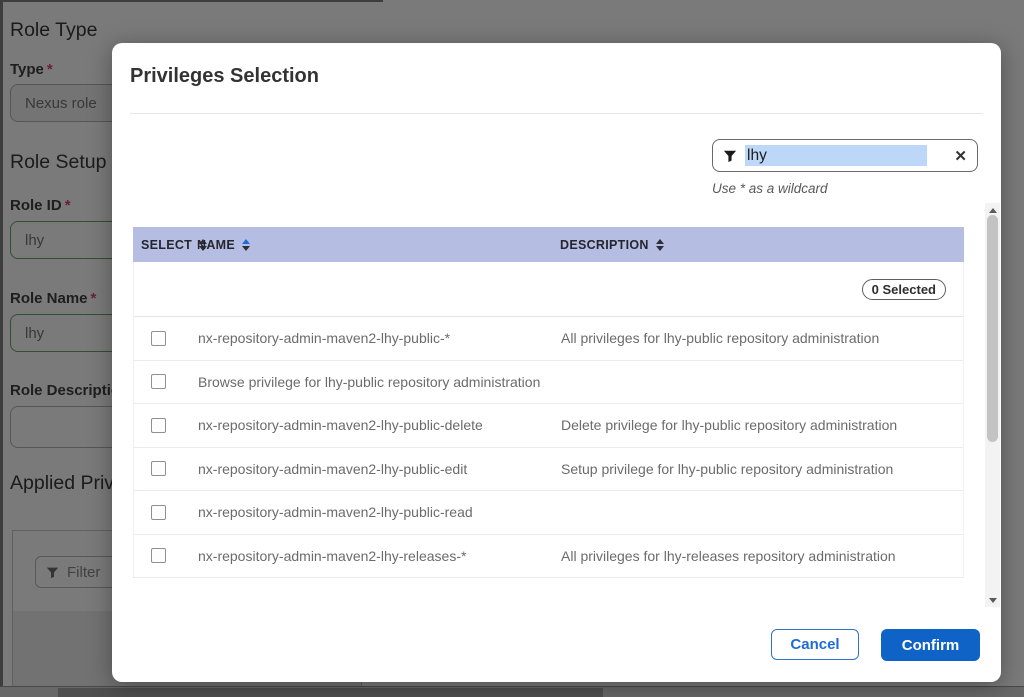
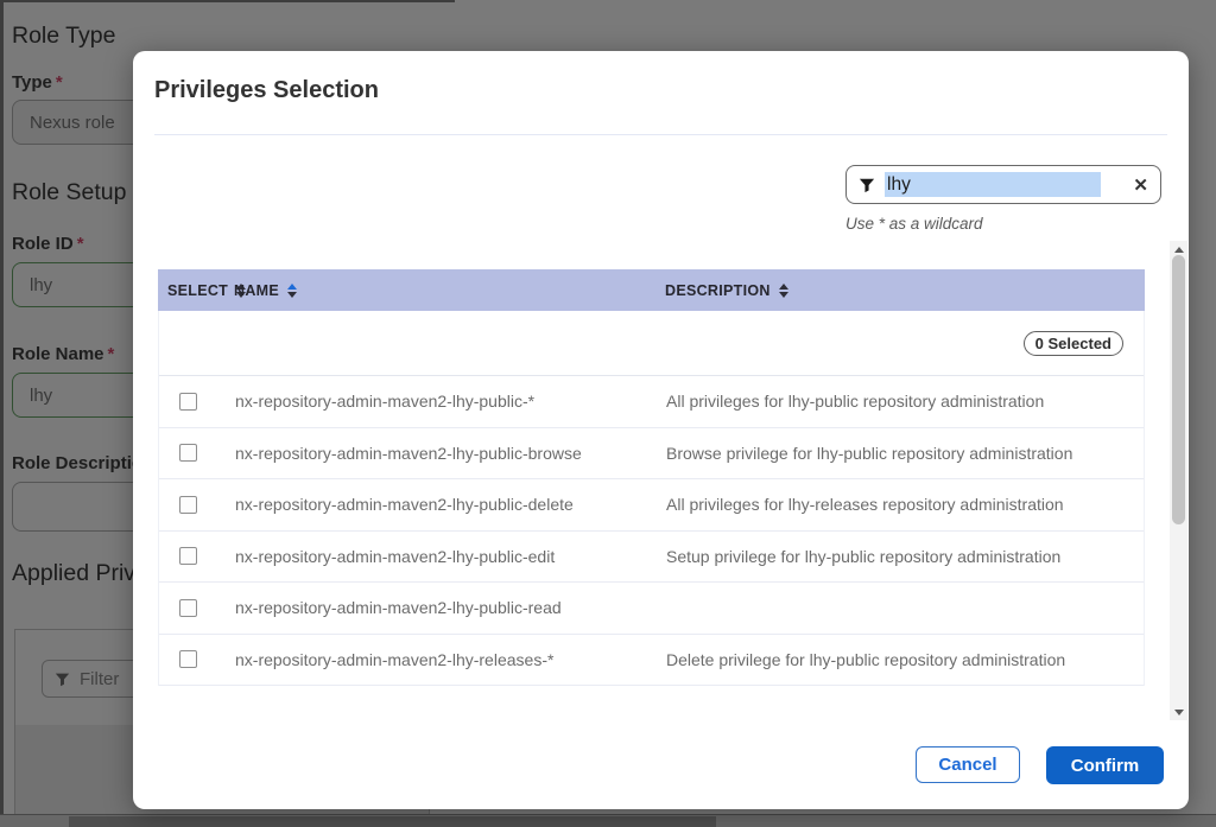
  Role Type
  Type *
  Nexus role
  Role Setup
  Role ID *
  lhy
  Role Name *
  lhy
  Role Descripti
  Filter
  Privileges Selection
  lhy
  ✕
  Use * as a wildcard
  SELECT
  NAME
  DESCRIPTION
  0 Selected
  nx-repository-admin-maven2-lhy-public-*
  All privileges for lhy-public repository administration
+ nx-repository-admin-maven2-lhy-public-browse
  Browse privilege for lhy-public repository administration
  nx-repository-admin-maven2-lhy-public-delete
- Delete privilege for lhy-public repository administration
+ All privileges for lhy-releases repository administration
  nx-repository-admin-maven2-lhy-public-edit
  Setup privilege for lhy-public repository administration
  nx-repository-admin-maven2-lhy-public-read
  nx-repository-admin-maven2-lhy-releases-*
- All privileges for lhy-releases repository administration
+ Delete privilege for lhy-public repository administration
  Cancel
  Confirm
